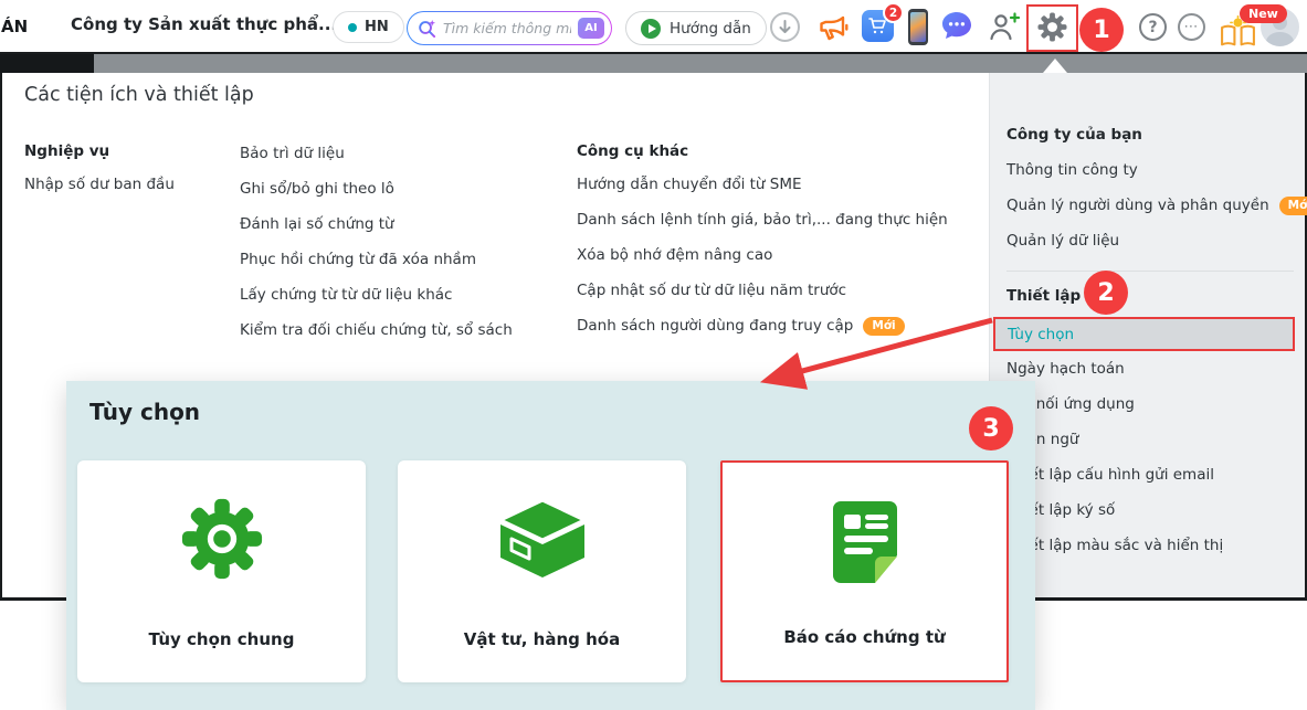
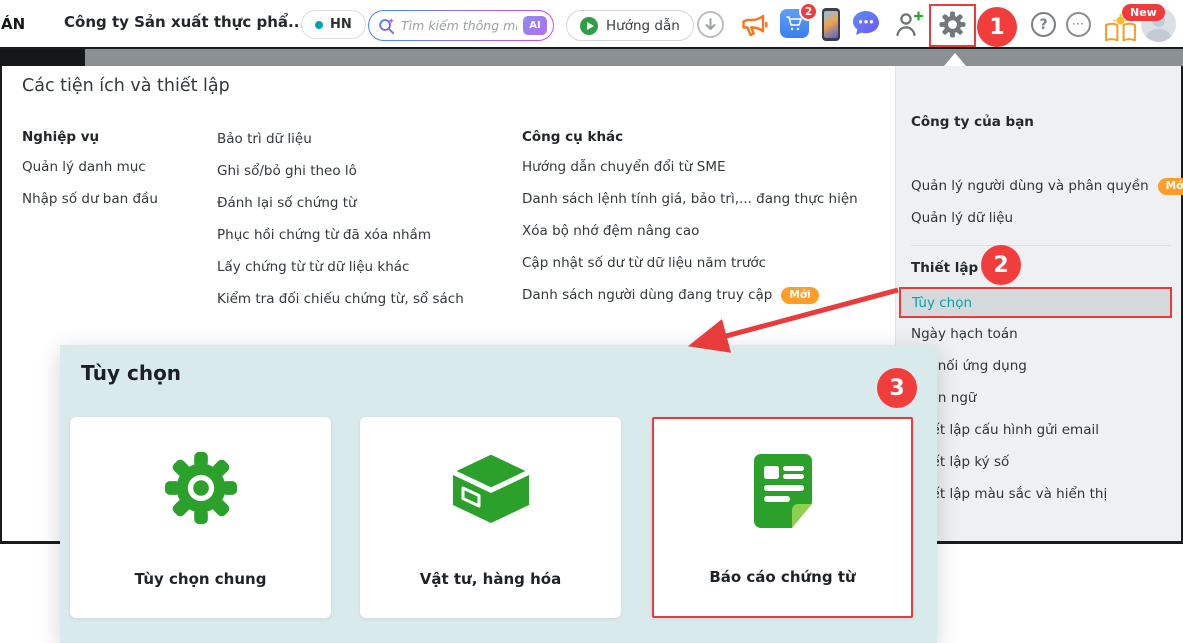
  ÁN
  Công ty Sản xuất thực phẩ..
  HN
  Tìm kiếm thông m
  AI
  Hướng dẫn
  2
  ?
  ⋯
  New
  Các tiện ích và thiết lập
  Nghiệp vụ
+ Quản lý danh mục
  Nhập số dư ban đầu
  Bảo trì dữ liệu
  Ghi sổ/bỏ ghi theo lô
  Đánh lại số chứng từ
  Phục hồi chứng từ đã xóa nhầm
  Lấy chứng từ từ dữ liệu khác
  Kiểm tra đối chiếu chứng từ, sổ sách
  Công cụ khác
  Hướng dẫn chuyển đổi từ SME
  Danh sách lệnh tính giá, bảo trì,... đang thực hiện
  Xóa bộ nhớ đệm nâng cao
  Cập nhật số dư từ dữ liệu năm trước
  Danh sách người dùng đang truy cập
  Mới
  Công ty của bạn
- Thông tin công ty
  Quản lý người dùng và phân quyền
  Quản lý dữ liệu
  Thiết lập
  Tùy chọn
  Ngày hạch toán
  nối ứng dụng
  t lập cấu hình gửi email
  t lập màu sắc và hiển thị
  Tùy chọn
  Tùy chọn chung
  Vật tư, hàng hóa
  Báo cáo chứng từ
  1
  2
  3
